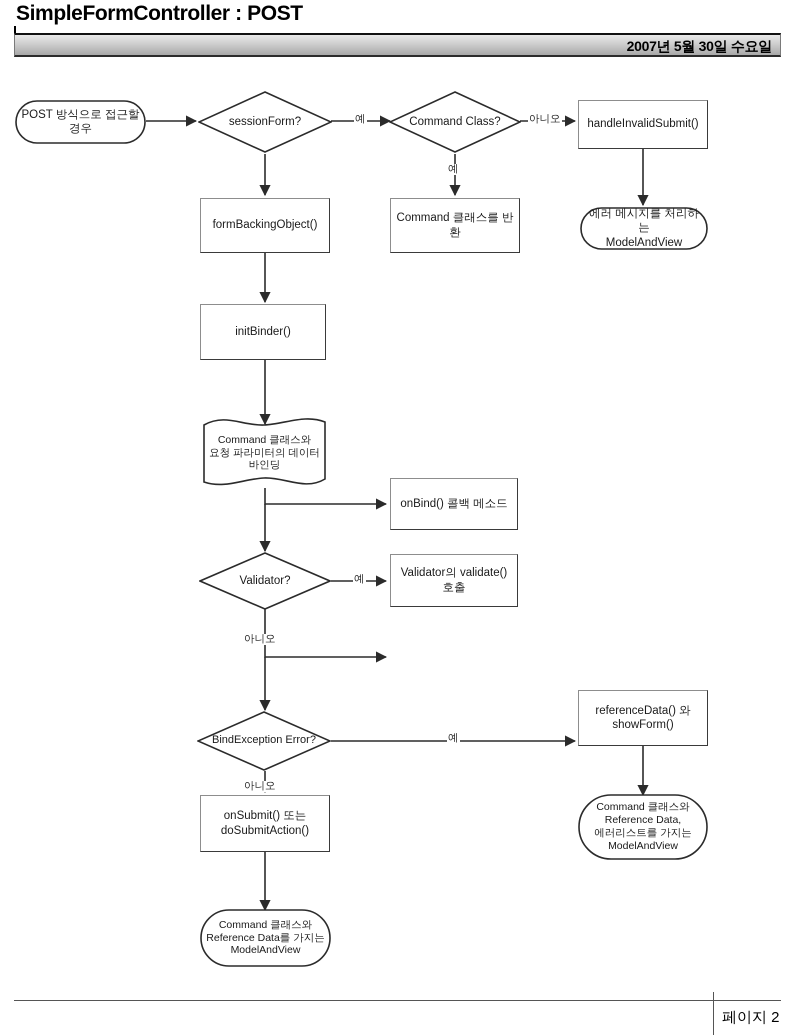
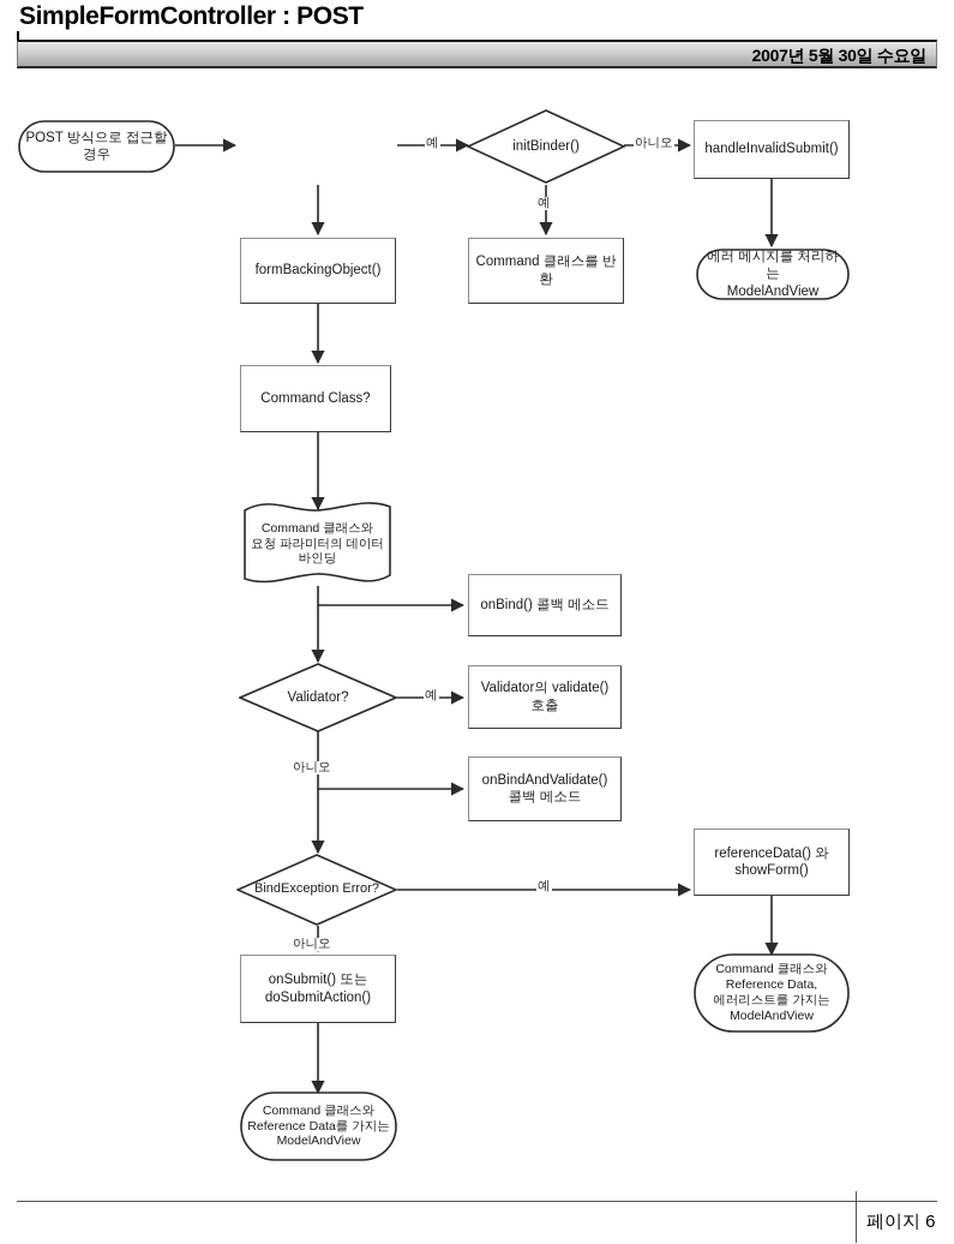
  SimpleFormController : POST
  2007년 5월 30일 수요일
  POST 방식으로 접근할
  경우
- sessionForm?
- Command Class?
+ initBinder()
  handleInvalidSubmit()
  formBackingObject()
  Command 클래스를 반환
  에러 메시지를 처리하는
  ModelAndView
- initBinder()
+ Command Class?
  Command 클래스와
  요청 파라미터의 데이터
  바인딩
  onBind() 콜백 메소드
  Validator?
  Validator의 validate()
  호출
+ onBindAndValidate()
+ 콜백 메소드
  BindException Error?
  referenceData() 와
  showForm()
  onSubmit() 또는
  doSubmitAction()
  Command 클래스와
  Reference Data,
  에러리스트를 가지는
  ModelAndView
  Command 클래스와
  Reference Data를 가지는
  ModelAndView
  예
  아니오
  예
  예
  아니오
  예
  아니오
- 페이지 2
+ 페이지 6
